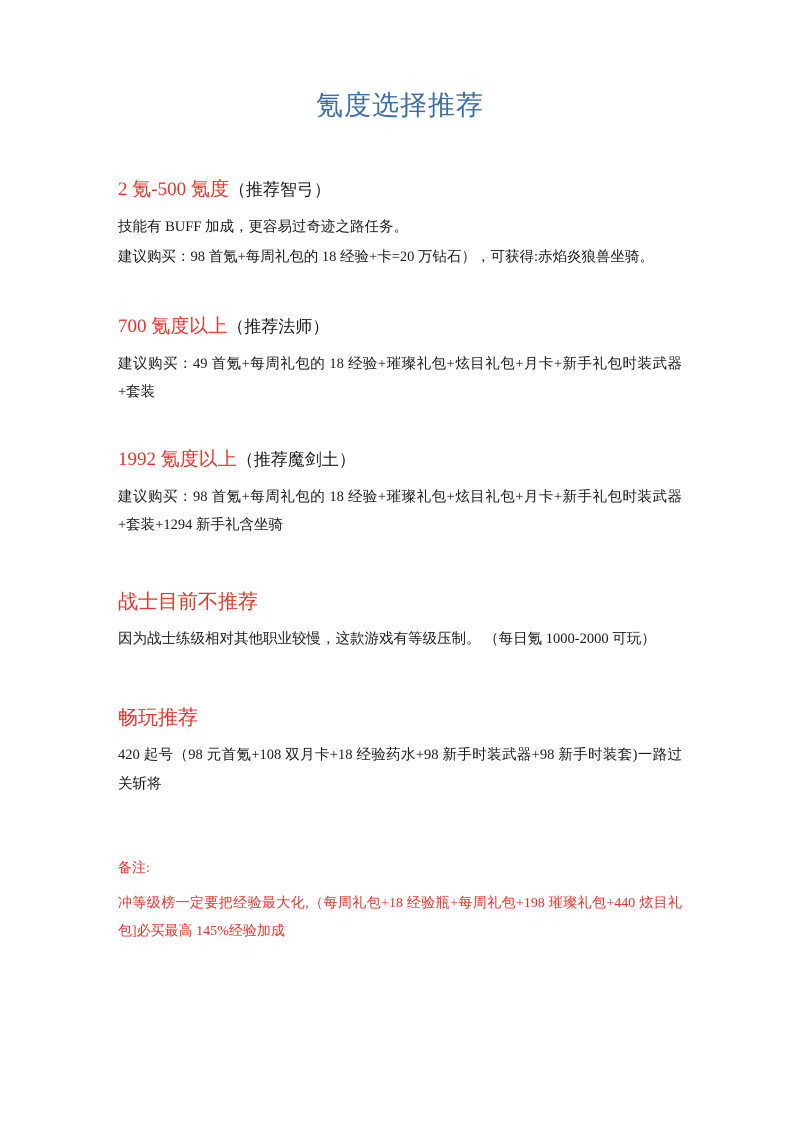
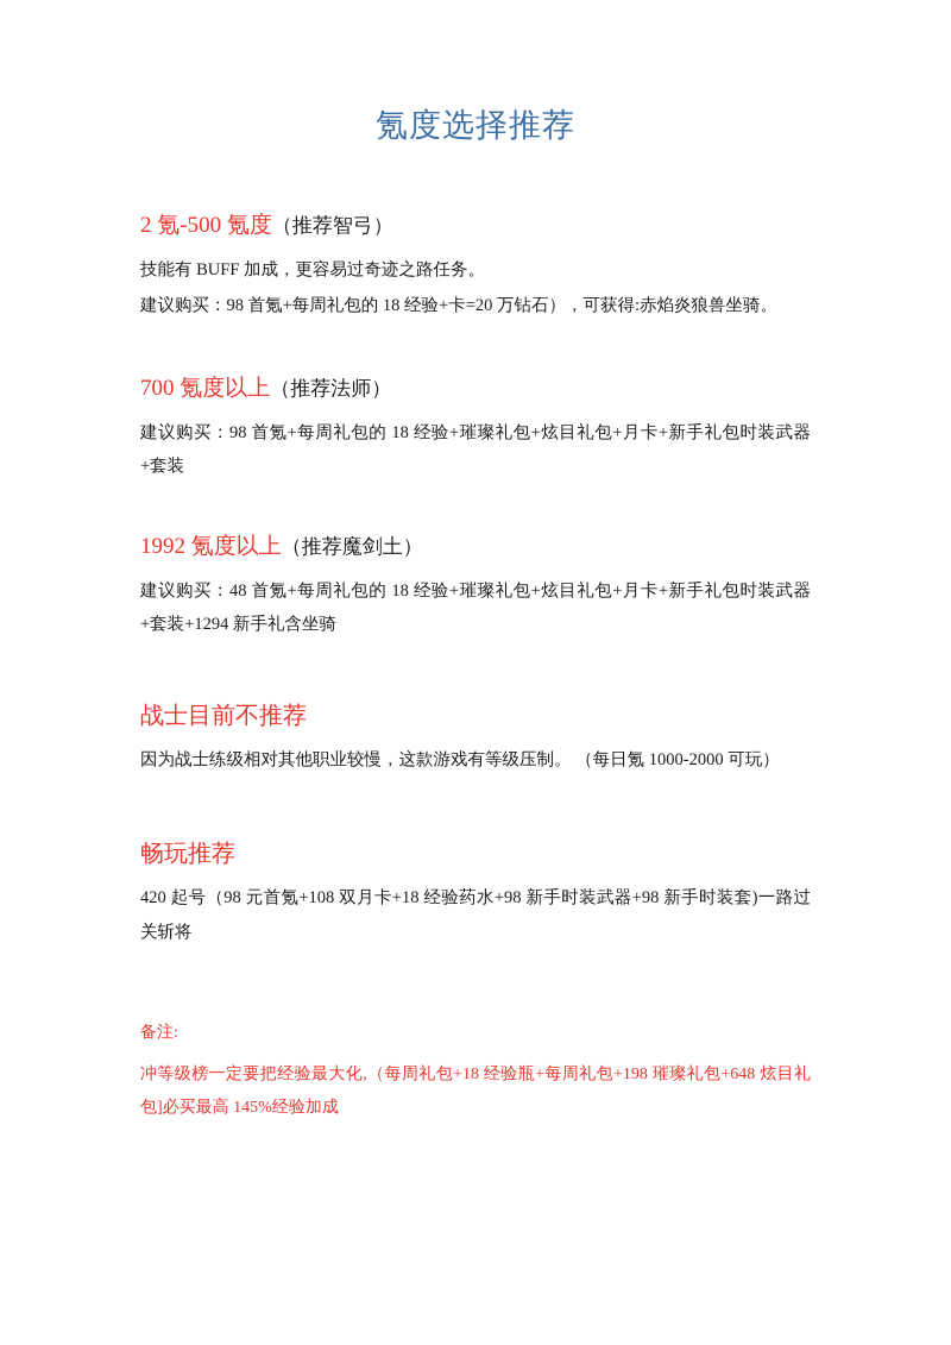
  氪度选择推荐
  2 氪-500 氪度（推荐智弓）
  技能有 BUFF 加成，更容易过奇迹之路任务。
  建议购买：98 首氪+每周礼包的 18 经验+卡=20 万钻石），可获得:赤焰炎狼兽坐骑。
  700 氪度以上（推荐法师）
- 建议购买：49 首氪+每周礼包的 18 经验+璀璨礼包+炫目礼包+月卡+新手礼包时装武器+套装
+ 建议购买：98 首氪+每周礼包的 18 经验+璀璨礼包+炫目礼包+月卡+新手礼包时装武器+套装
  1992 氪度以上（推荐魔剑土）
- 建议购买：98 首氪+每周礼包的 18 经验+璀璨礼包+炫目礼包+月卡+新手礼包时装武器+套装+1294 新手礼含坐骑
+ 建议购买：48 首氪+每周礼包的 18 经验+璀璨礼包+炫目礼包+月卡+新手礼包时装武器+套装+1294 新手礼含坐骑
  战士目前不推荐
  因为战士练级相对其他职业较慢，这款游戏有等级压制。 （每日氪 1000-2000 可玩）
  畅玩推荐
  420 起号（98 元首氪+108 双月卡+18 经验药水+98 新手时装武器+98 新手时装套)一路过关斩将
  备注:
- 冲等级榜一定要把经验最大化,（每周礼包+18 经验瓶+每周礼包+198 璀璨礼包+440 炫目礼包]必买最高 145%经验加成
+ 冲等级榜一定要把经验最大化,（每周礼包+18 经验瓶+每周礼包+198 璀璨礼包+648 炫目礼包]必买最高 145%经验加成
